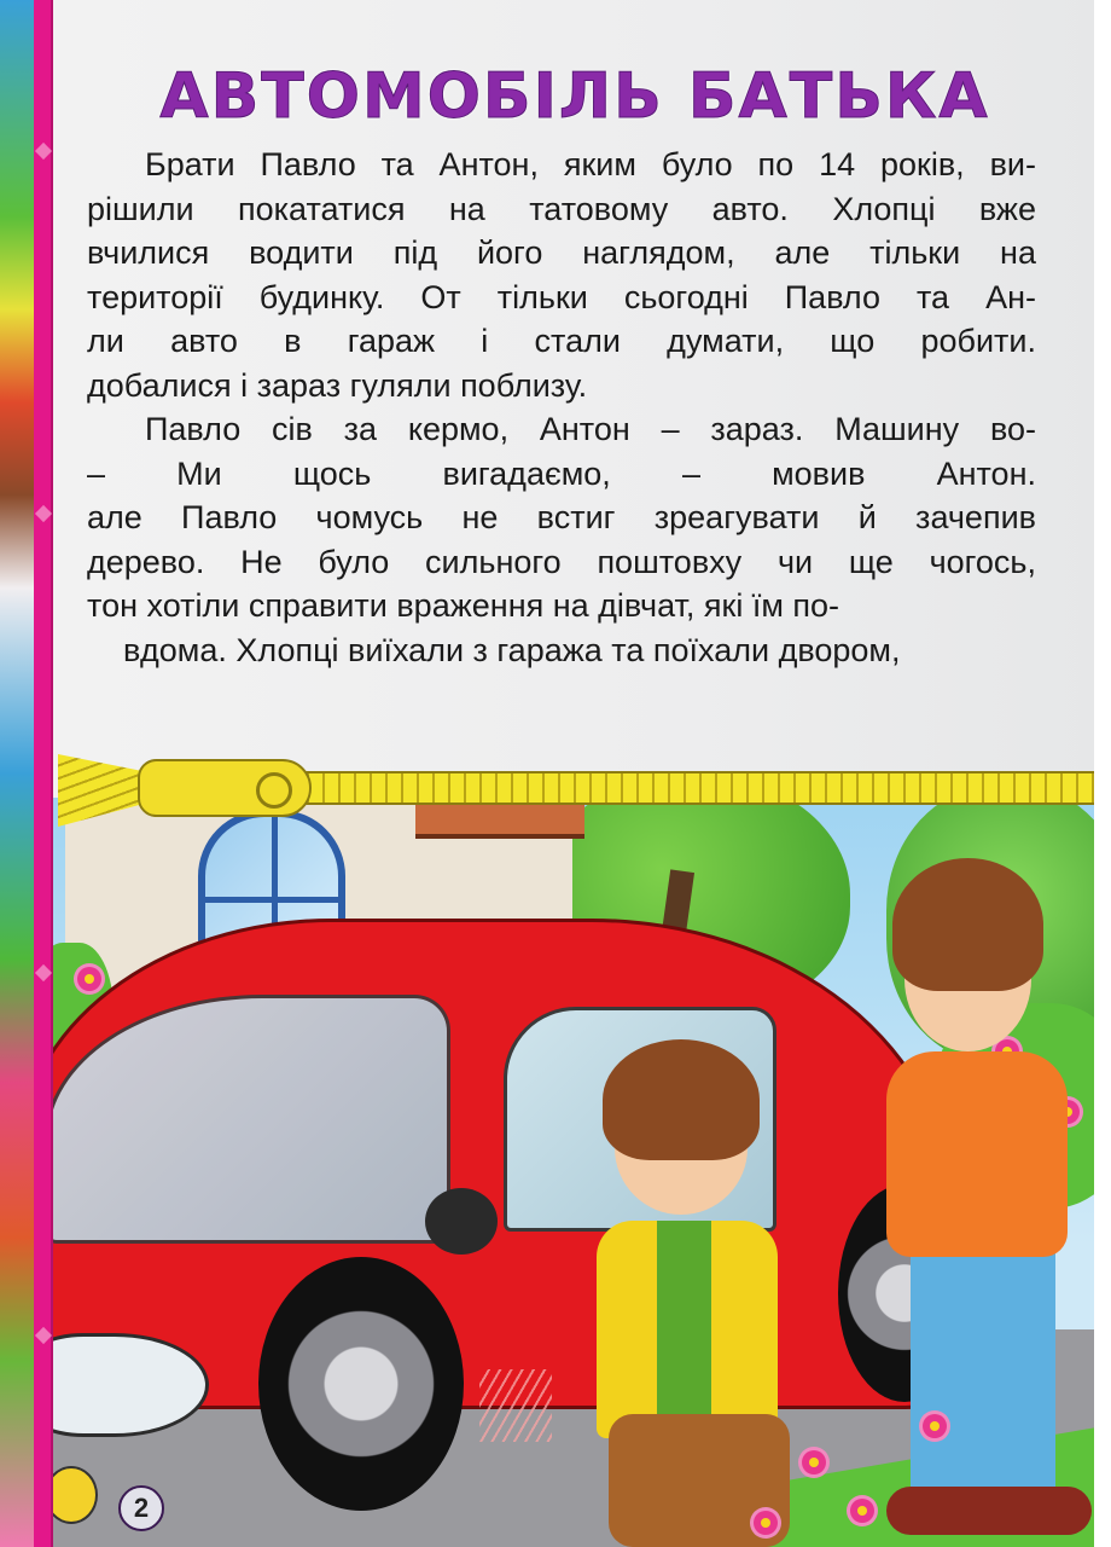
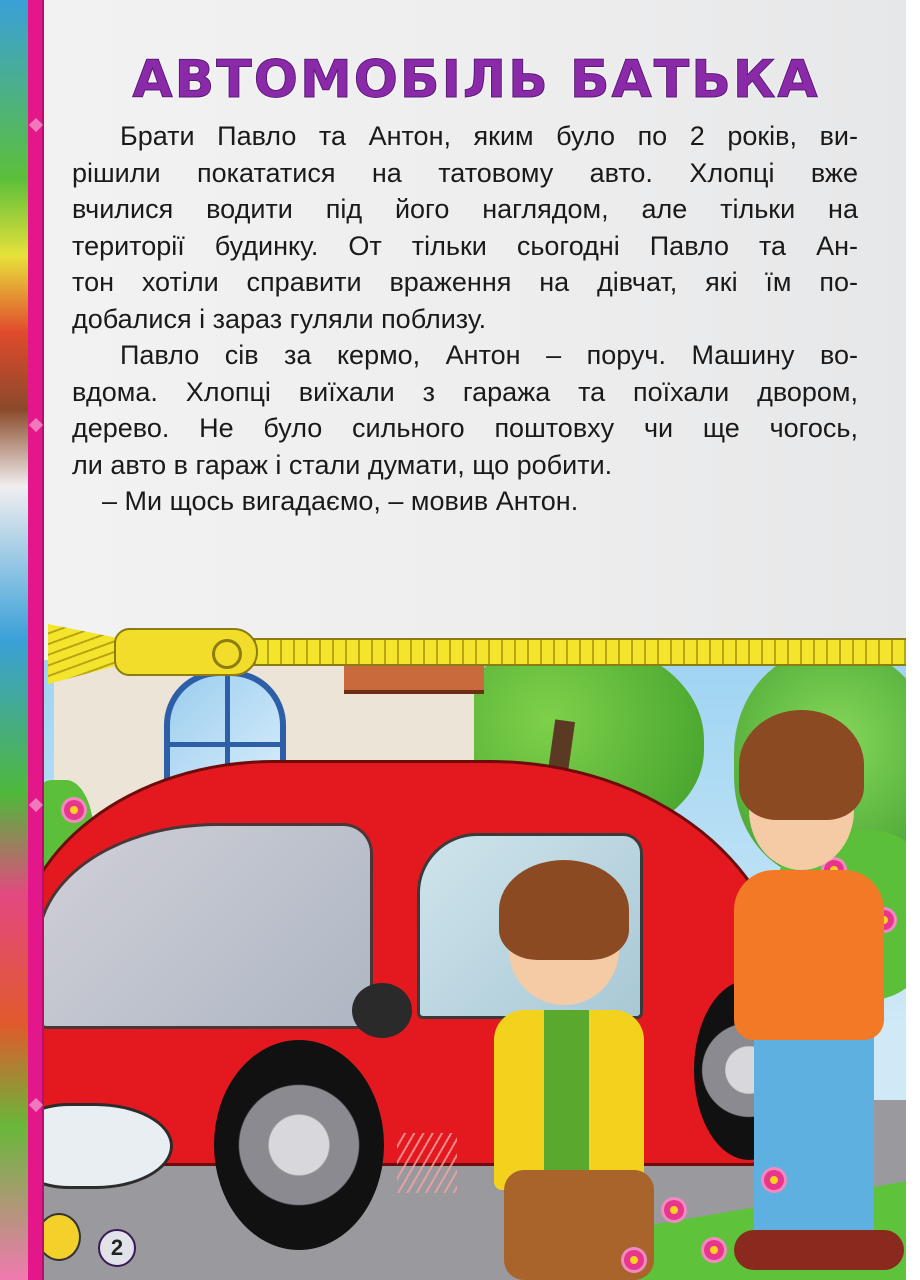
  АВТОМОБІЛЬ БАТЬКА
- Брати Павло та Антон, яким було по 14 років, ви-
+ Брати Павло та Антон, яким було по 2 років, ви-
  рішили покататися на татовому авто. Хлопці вже
  вчилися водити під його наглядом, але тільки на
  території будинку. От тільки сьогодні Павло та Ан-
- ли авто в гараж і стали думати, що робити.
+ тон хотіли справити враження на дівчат, які їм по-
  добалися і зараз гуляли поблизу.
- Павло сів за кермо, Антон – зараз. Машину во-
+ Павло сів за кермо, Антон – поруч. Машину во-
- – Ми щось вигадаємо, – мовив Антон.
+ вдома. Хлопці виїхали з гаража та поїхали двором,
- але Павло чомусь не встиг зреагувати й зачепив
  дерево. Не було сильного поштовху чи ще чогось,
- тон хотіли справити враження на дівчат, які їм по-
+ ли авто в гараж і стали думати, що робити.
- вдома. Хлопці виїхали з гаража та поїхали двором,
+ – Ми щось вигадаємо, – мовив Антон.
  2
